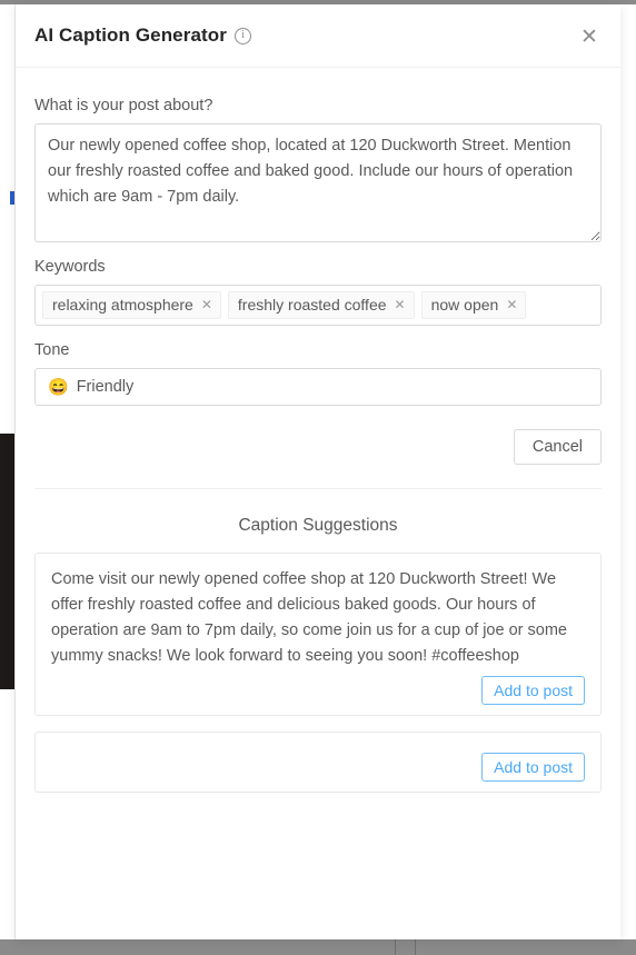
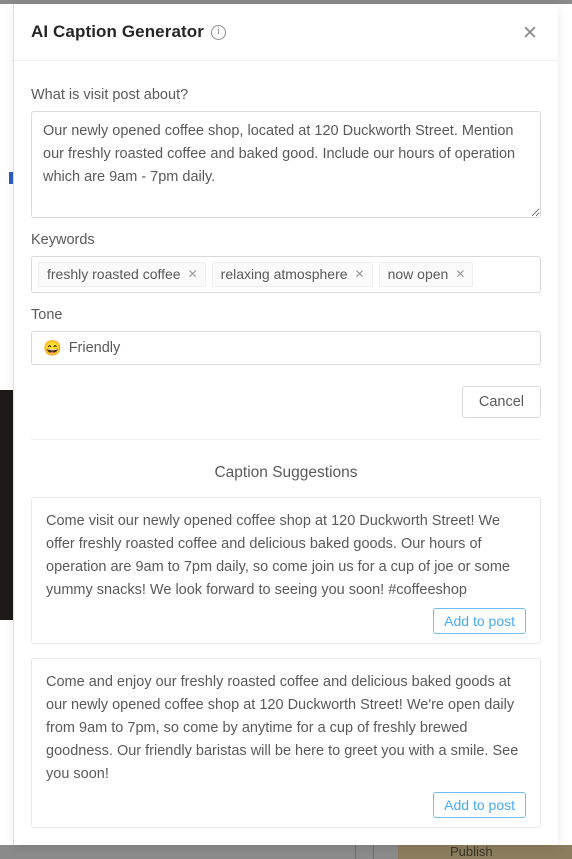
+ Publish
  AI Caption Generator
  i
  ✕
- What is your post about?
+ What is visit post about?
  Keywords
- relaxing atmosphere
+ freshly roasted coffee
  ✕
- freshly roasted coffee
+ relaxing atmosphere
  ✕
  now open
  ✕
  Tone
  😄
  Friendly
  Cancel
  Caption Suggestions
  Come visit our newly opened coffee shop at 120 Duckworth Street! We offer freshly roasted coffee and delicious baked goods. Our hours of operation are 9am to 7pm daily, so come join us for a cup of joe or some yummy snacks! We look forward to seeing you soon! #coffeeshop
  Add to post
+ Come and enjoy our freshly roasted coffee and delicious baked goods at our newly opened coffee shop at 120 Duckworth Street! We're open daily from 9am to 7pm, so come by anytime for a cup of freshly brewed goodness. Our friendly baristas will be here to greet you with a smile. See you soon!
  Add to post
